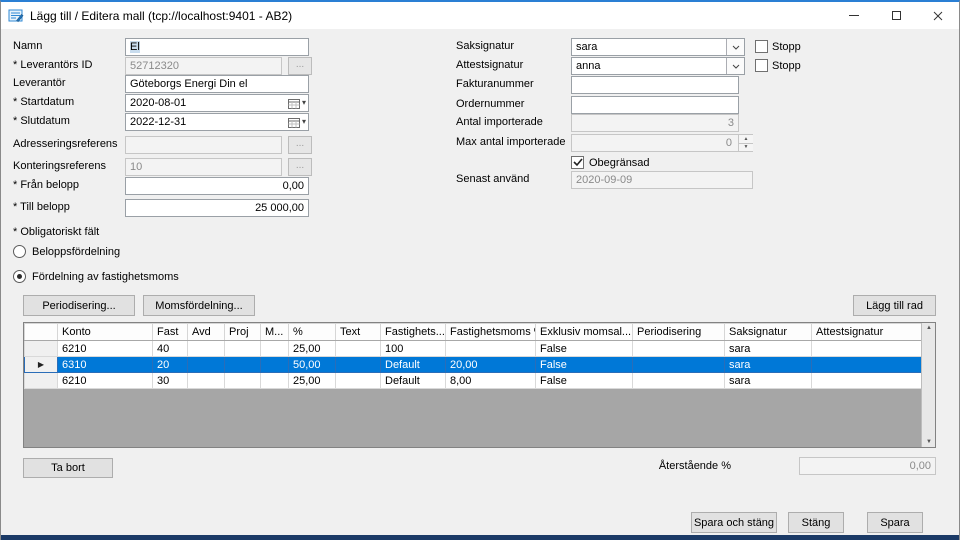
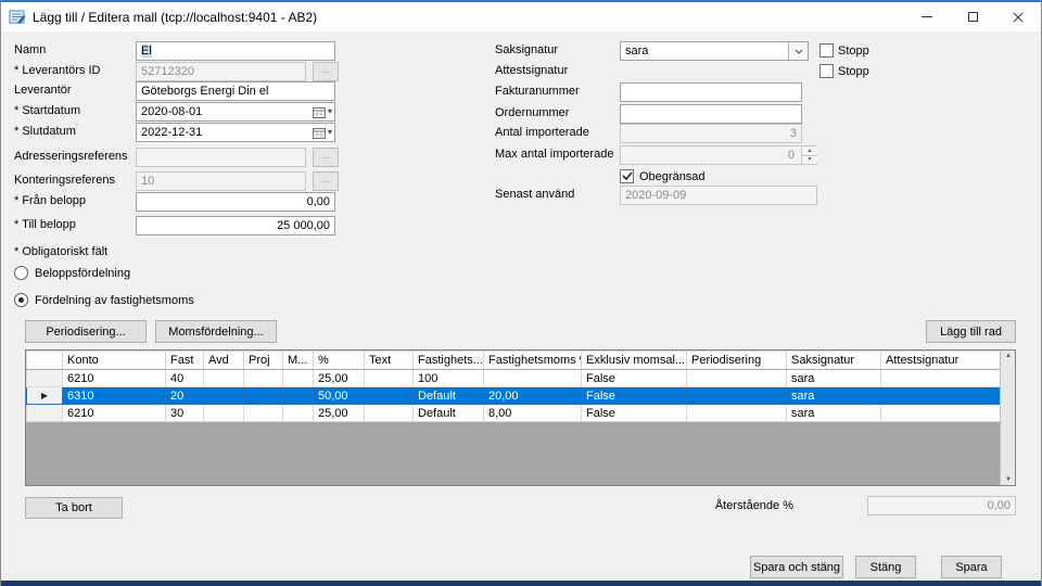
  Lägg till / Editera mall (tcp://localhost:9401 - AB2)
  Namn
  El
  * Leverantörs ID
  52712320
  ...
  Leverantör
  Göteborgs Energi Din el
  * Startdatum
  2020-08-01
  ▾
  * Slutdatum
  2022-12-31
  ▾
  Adresseringsreferens
  ...
  Konteringsreferens
  10
  ...
  * Från belopp
  0,00
  * Till belopp
  25 000,00
  * Obligatoriskt fält
  Beloppsfördelning
  Fördelning av fastighetsmoms
  Periodisering...
  Momsfördelning...
  Lägg till rad
  Saksignatur
  sara
  Stopp
  Attestsignatur
- anna
  Stopp
  Fakturanummer
  Ordernummer
  Antal importerade
  3
  Max antal importerade
  0
  Obegränsad
  Senast använd
  2020-09-09
  	Konto	Fast	Avd	Proj	M...	%	Text	Fastighets...	Fastighetsmoms	Exklusiv momsal...	Periodisering	Saksignatur	Attestsignatur
  	6210	40				25,00		100		False		sara
  ▶	6310	20				50,00		Default	20,00	False		sara
  	6210	30				25,00		Default	8,00	False		sara
  Ta bort
  Återstående %
  0,00
  Spara och stäng
  Stäng
  Spara
